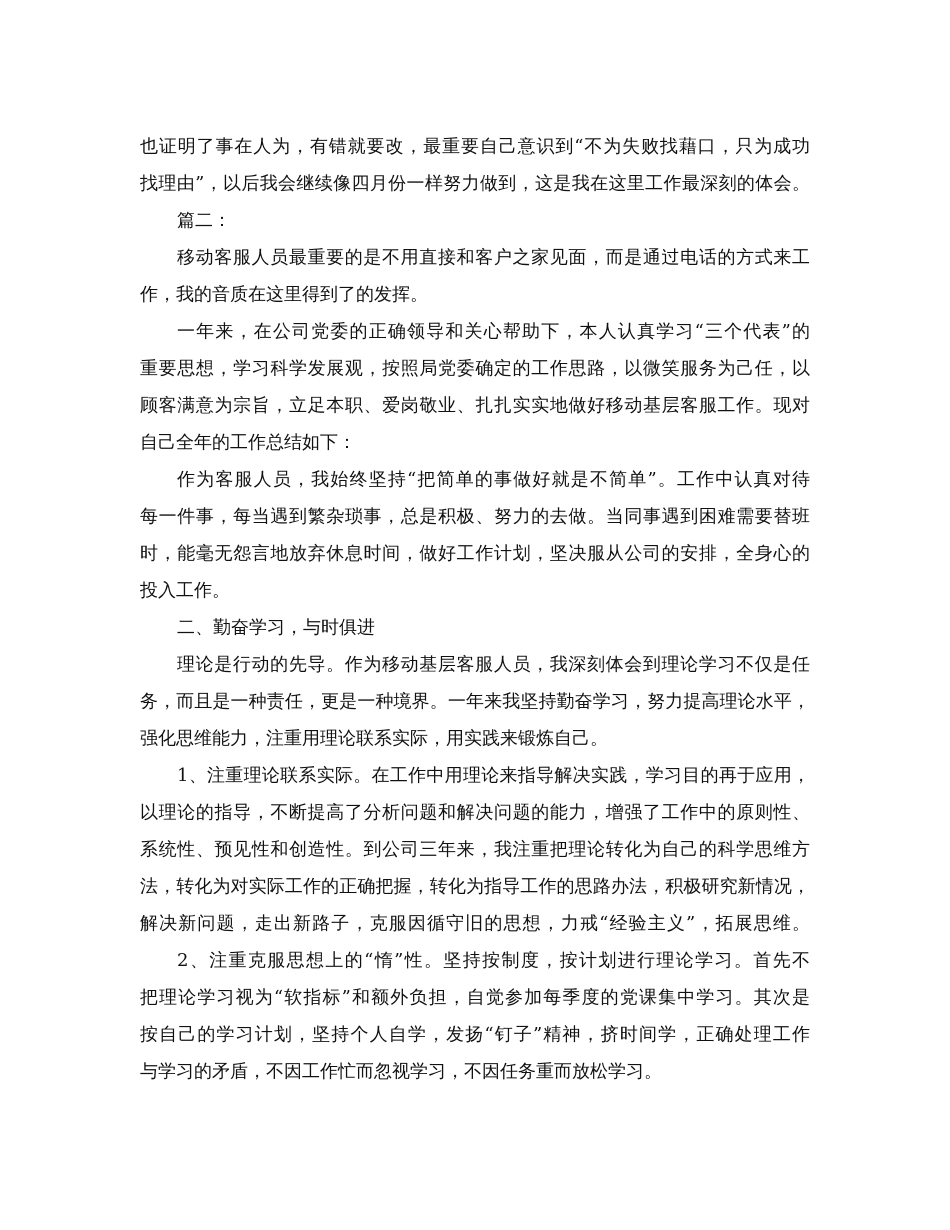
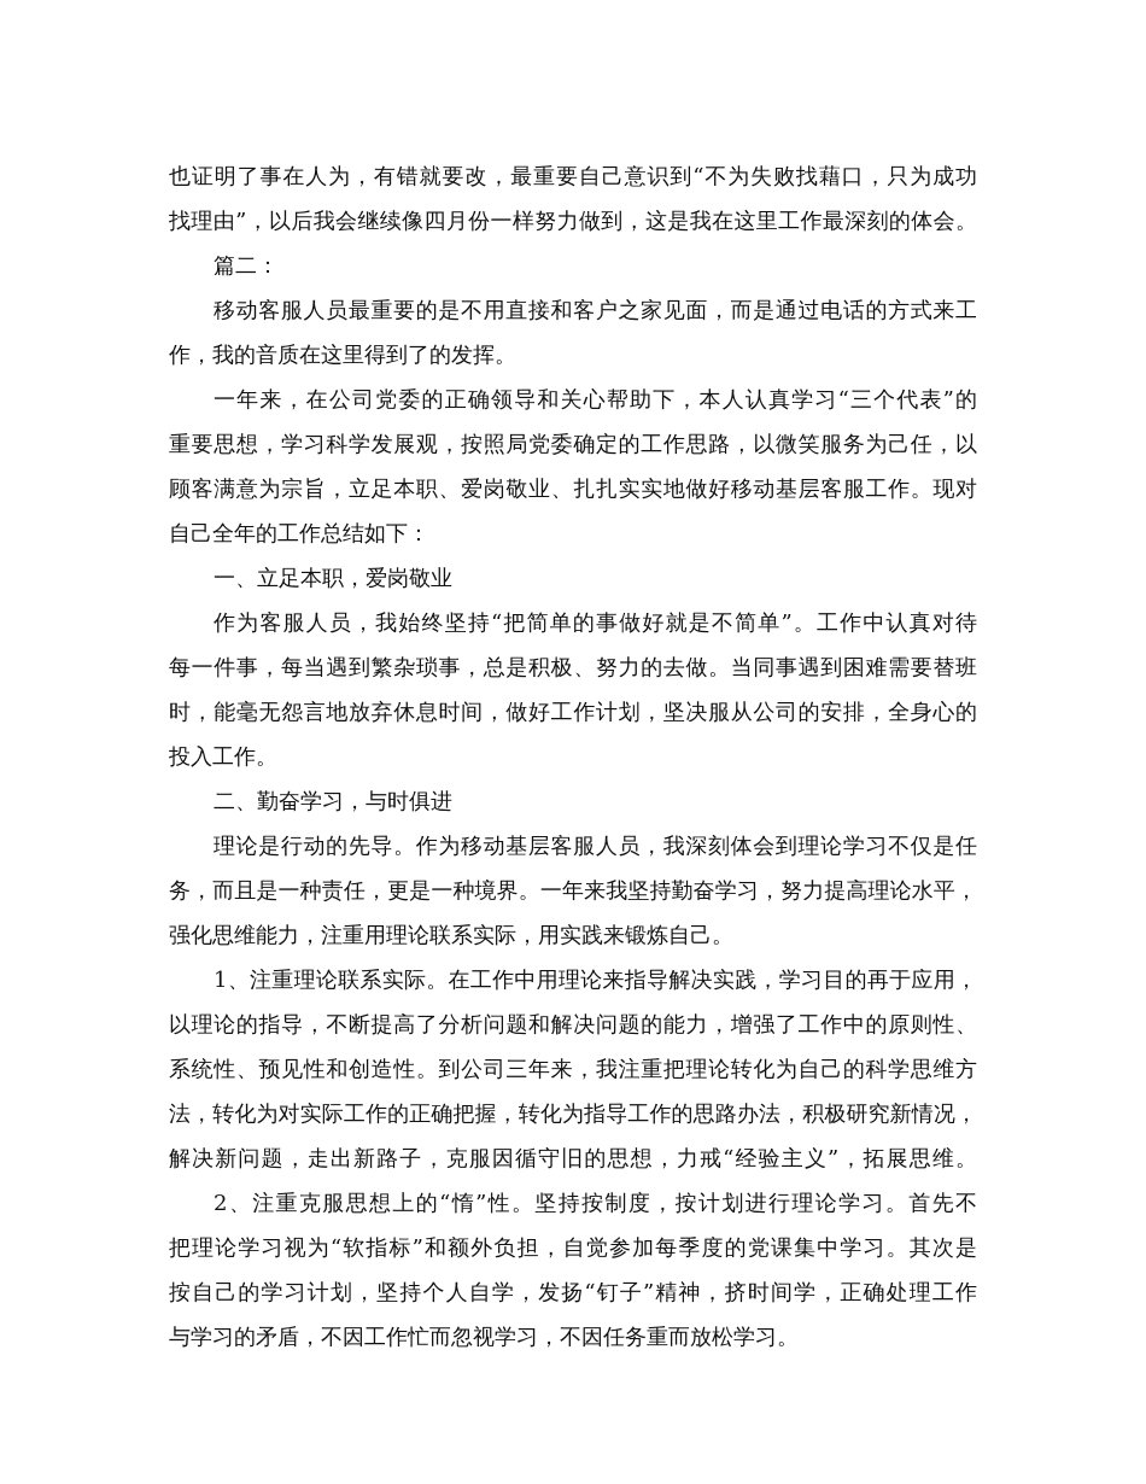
  也证明了事在人为，有错就要改，最重要自己意识到“不为失败找藉口，只为成功
  找理由”，以后我会继续像四月份一样努力做到，这是我在这里工作最深刻的体会。
  篇二：
  移动客服人员最重要的是不用直接和客户之家见面，而是通过电话的方式来工
  作，我的音质在这里得到了的发挥。
  一年来，在公司党委的正确领导和关心帮助下，本人认真学习“三个代表”的
  重要思想，学习科学发展观，按照局党委确定的工作思路，以微笑服务为己任，以
  顾客满意为宗旨，立足本职、爱岗敬业、扎扎实实地做好移动基层客服工作。现对
  自己全年的工作总结如下：
+ 一、立足本职，爱岗敬业
  作为客服人员，我始终坚持“把简单的事做好就是不简单”。工作中认真对待
  每一件事，每当遇到繁杂琐事，总是积极、努力的去做。当同事遇到困难需要替班
  时，能毫无怨言地放弃休息时间，做好工作计划，坚决服从公司的安排，全身心的
  投入工作。
  二、勤奋学习，与时俱进
  理论是行动的先导。作为移动基层客服人员，我深刻体会到理论学习不仅是任
  务，而且是一种责任，更是一种境界。一年来我坚持勤奋学习，努力提高理论水平，
  强化思维能力，注重用理论联系实际，用实践来锻炼自己。
  1、注重理论联系实际。在工作中用理论来指导解决实践，学习目的再于应用，
  以理论的指导，不断提高了分析问题和解决问题的能力，增强了工作中的原则性、
  系统性、预见性和创造性。到公司三年来，我注重把理论转化为自己的科学思维方
  法，转化为对实际工作的正确把握，转化为指导工作的思路办法，积极研究新情况，
  解决新问题，走出新路子，克服因循守旧的思想，力戒“经验主义”，拓展思维。
  2、注重克服思想上的“惰”性。坚持按制度，按计划进行理论学习。首先不
  把理论学习视为“软指标”和额外负担，自觉参加每季度的党课集中学习。其次是
  按自己的学习计划，坚持个人自学，发扬“钉子”精神，挤时间学，正确处理工作
  与学习的矛盾，不因工作忙而忽视学习，不因任务重而放松学习。
